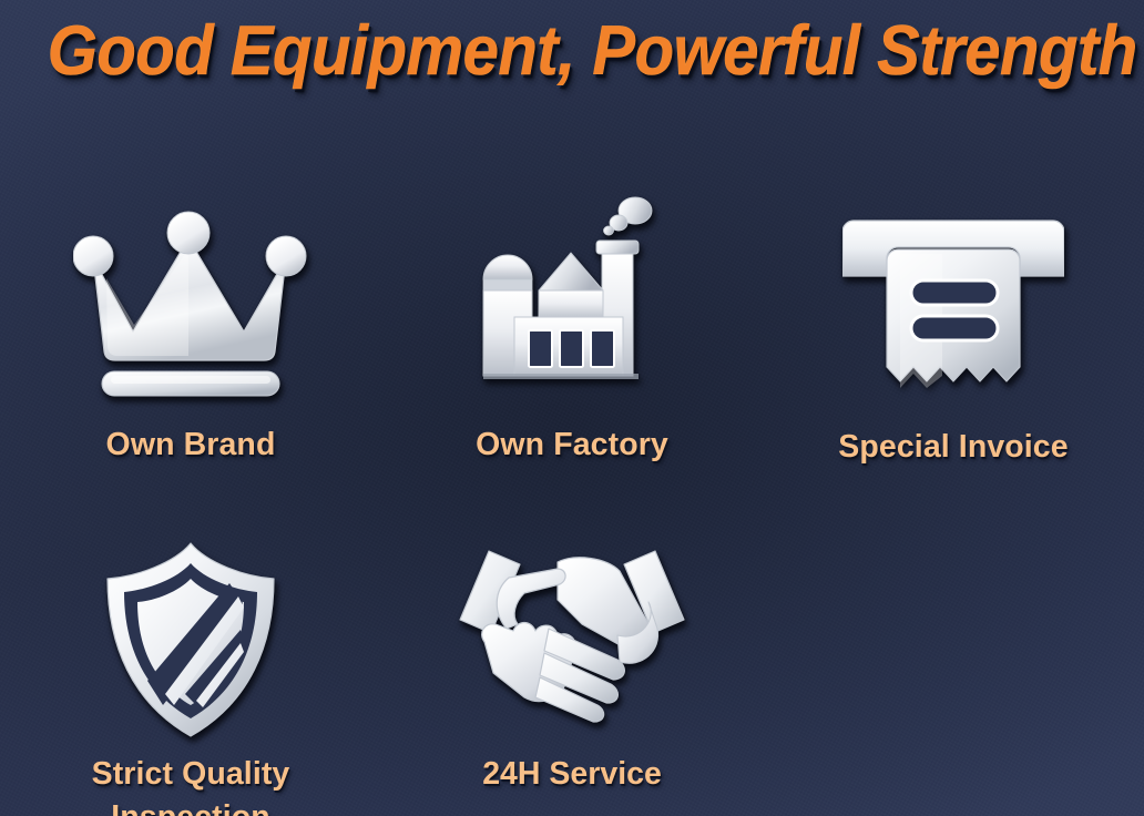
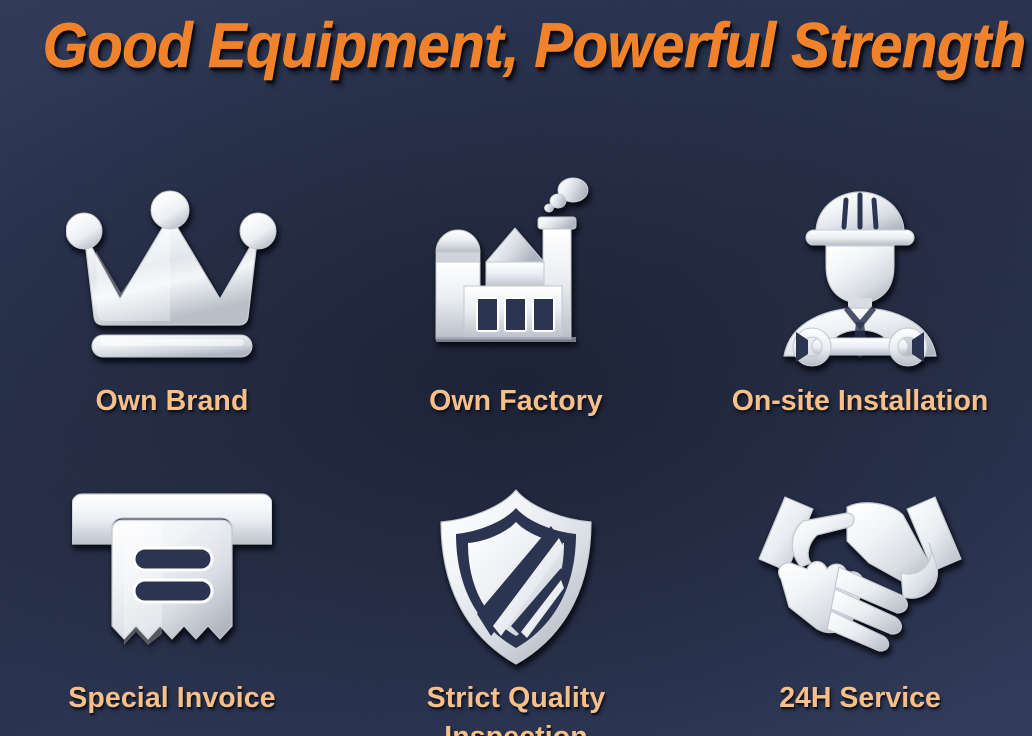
  Good Equipment, Powerful Strength
  Own Brand
  Own Factory
+ On-site Installation
  Special Invoice
  Strict Quality
  24H Service
